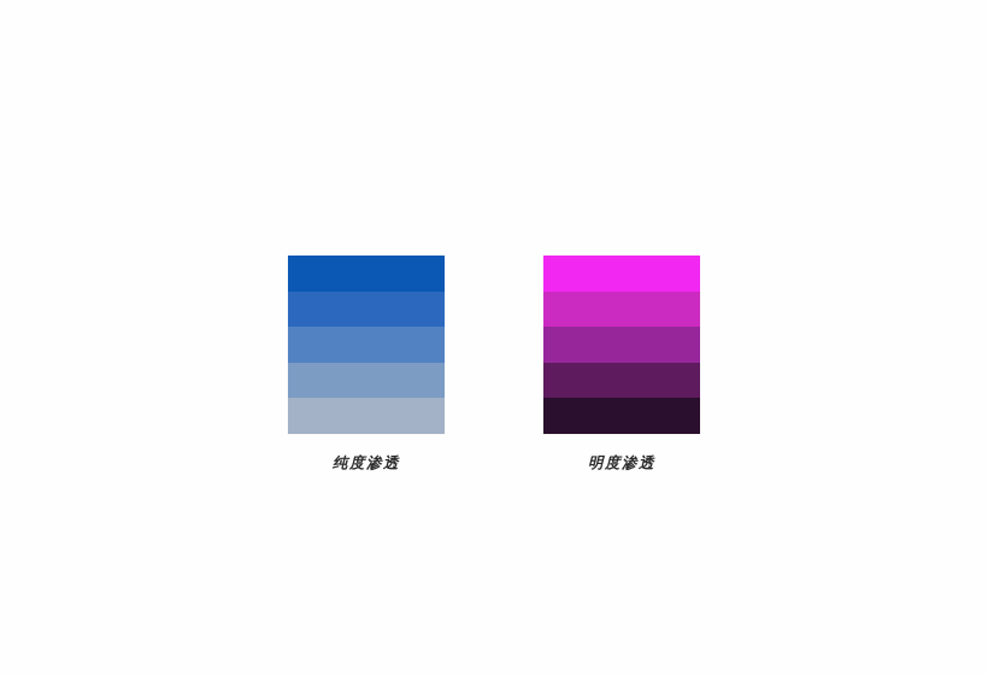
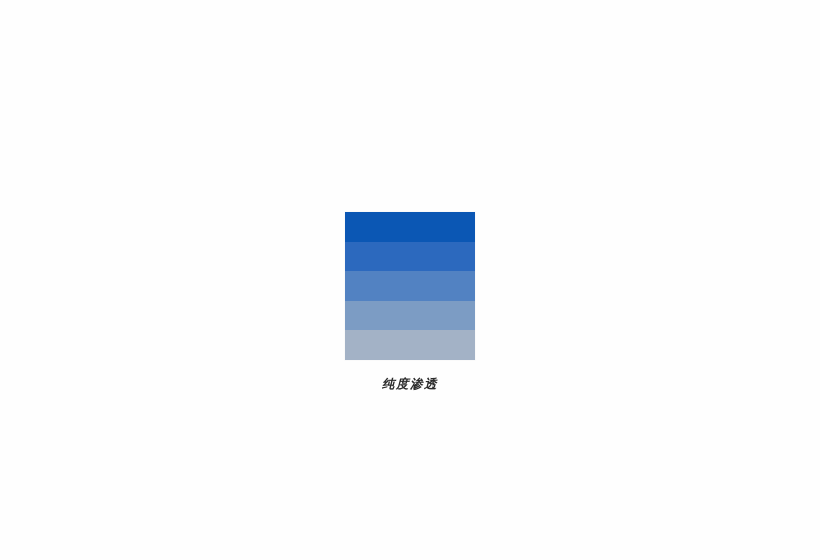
  纯度渗透
- 明度渗透
